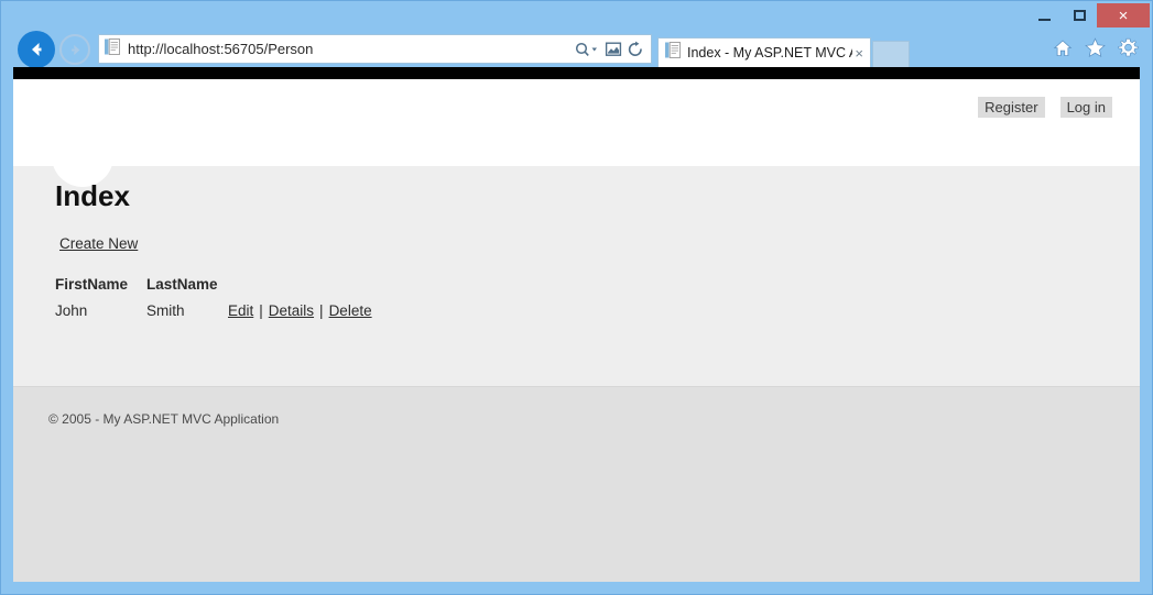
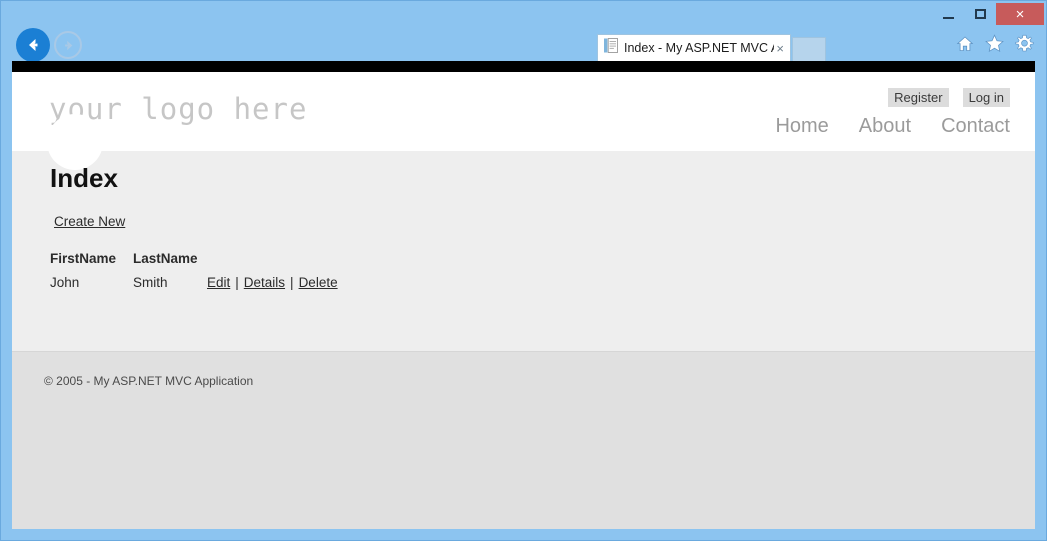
  ×
- http://localhost:56705/Person
  Index - My ASP.NET MVC
  ×
+ your logo here
  Register
  Log in
+ Home
+ About
+ Contact
  Index
  Create New
  FirstName	LastName
  John	Smith	Edit | Details | Delete
  © 2005 - My ASP.NET MVC Application
